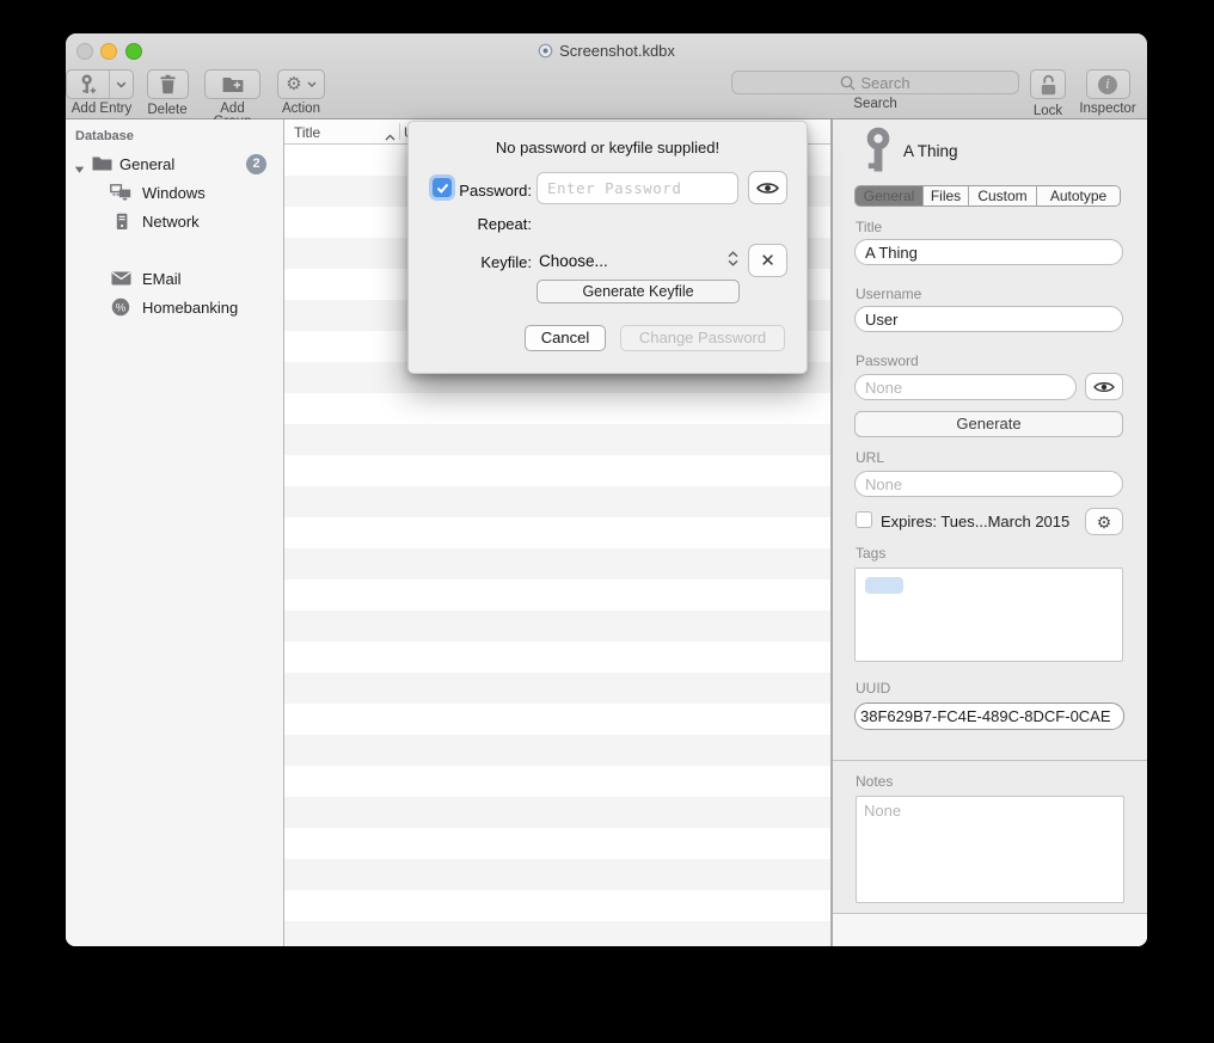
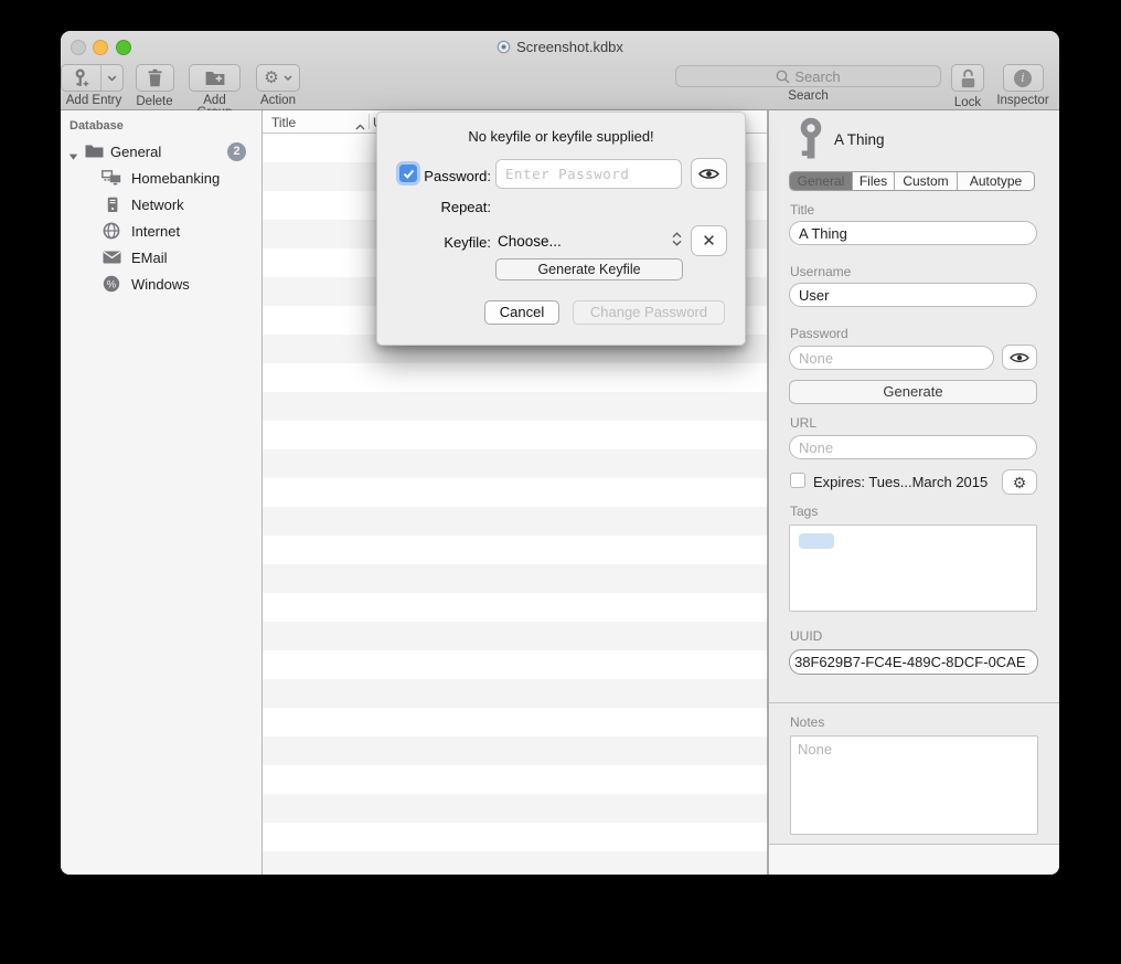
  Screenshot.kdbx
  Add Entry
  Delete
  ⚙
  Action
  Search
  Search
  Lock
  i
  Inspector
  Database
  General
  2
- Windows
+ Homebanking
  Network
+ Internet
  EMail
  %
- Homebanking
+ Windows
  Title
  A Thing
  General
  Files
  Custom
  Autotype
  Title
  A Thing
  Username
  User
  Password
  None
  Generate
  URL
  None
  Expires: Tues...March 2015
  ⚙
  Tags
  UUID
  38F629B7-FC4E-489C-8DCF-0CAE
  Notes
  None
- No password or keyfile supplied!
+ No keyfile or keyfile supplied!
  Password:
  Enter Password
  Repeat:
  Keyfile:
  Choose...
  ✕
  Generate Keyfile
  Cancel
  Change Password
